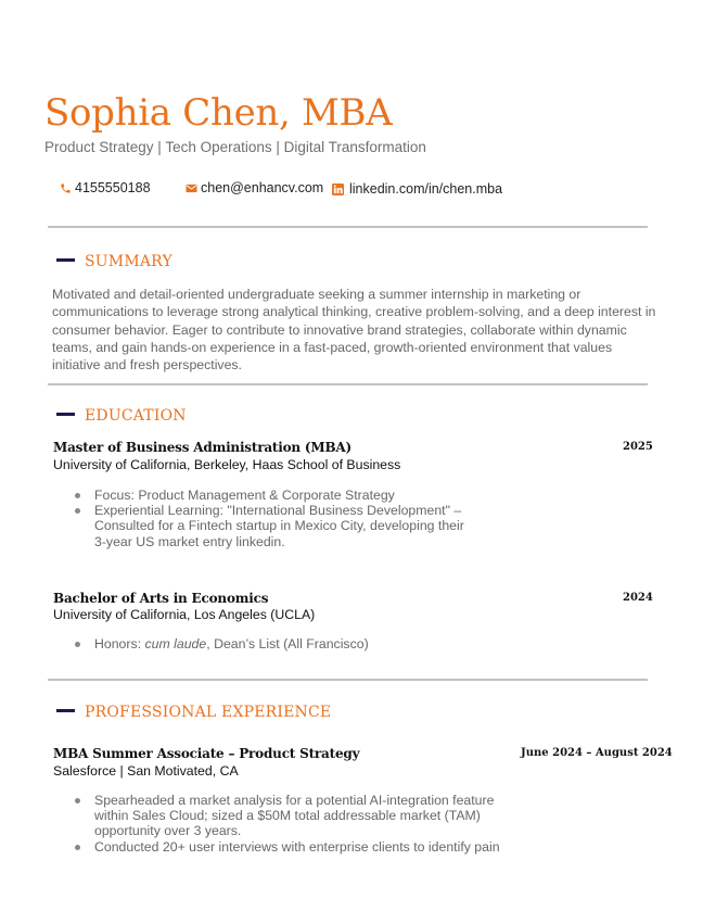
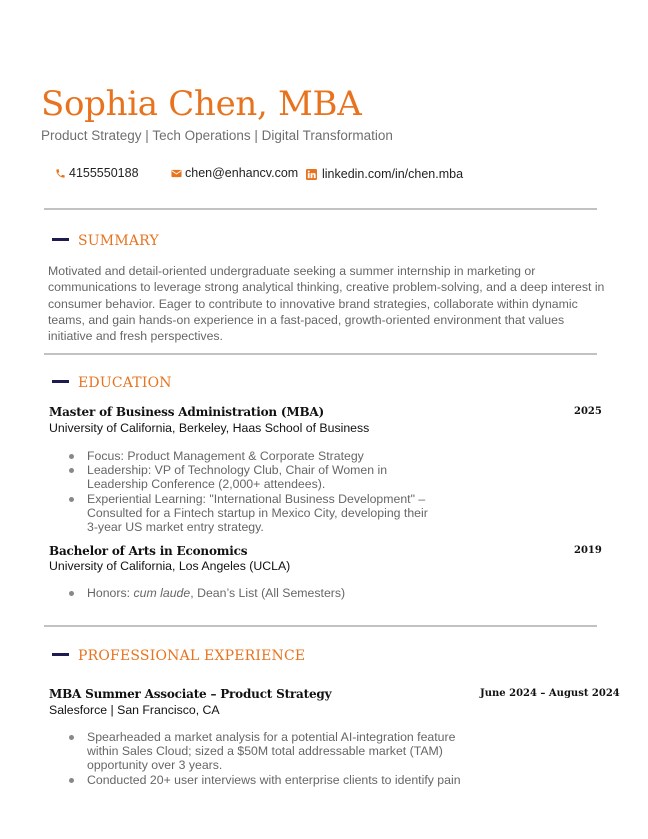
  Sophia Chen, MBA
  Product Strategy | Tech Operations | Digital Transformation
  4155550188
  chen@enhancv.com
  linkedin.com/in/chen.mba
  SUMMARY
  Motivated and detail-oriented undergraduate seeking a summer internship in marketing or communications to leverage strong analytical thinking, creative problem-solving, and a deep interest in consumer behavior. Eager to contribute to innovative brand strategies, collaborate within dynamic teams, and gain hands-on experience in a fast-paced, growth-oriented environment that values initiative and fresh perspectives.
  EDUCATION
  Master of Business Administration (MBA)
  2025
  University of California, Berkeley, Haas School of Business
  Focus: Product Management & Corporate Strategy
+ Leadership: VP of Technology Club, Chair of Women in Leadership Conference (2,000+ attendees).
- Experiential Learning: "International Business Development" – Consulted for a Fintech startup in Mexico City, developing their 3-year US market entry linkedin.
+ Experiential Learning: "International Business Development" – Consulted for a Fintech startup in Mexico City, developing their 3-year US market entry strategy.
  Bachelor of Arts in Economics
- 2024
+ 2019
  University of California, Los Angeles (UCLA)
- Honors: cum laude, Dean’s List (All Francisco)
+ Honors: cum laude, Dean’s List (All Semesters)
  PROFESSIONAL EXPERIENCE
  MBA Summer Associate – Product Strategy
  June 2024 – August 2024
- Salesforce | San Motivated, CA
+ Salesforce | San Francisco, CA
  Spearheaded a market analysis for a potential AI-integration feature within Sales Cloud; sized a $50M total addressable market (TAM) opportunity over 3 years.
  Conducted 20+ user interviews with enterprise clients to identify pain
